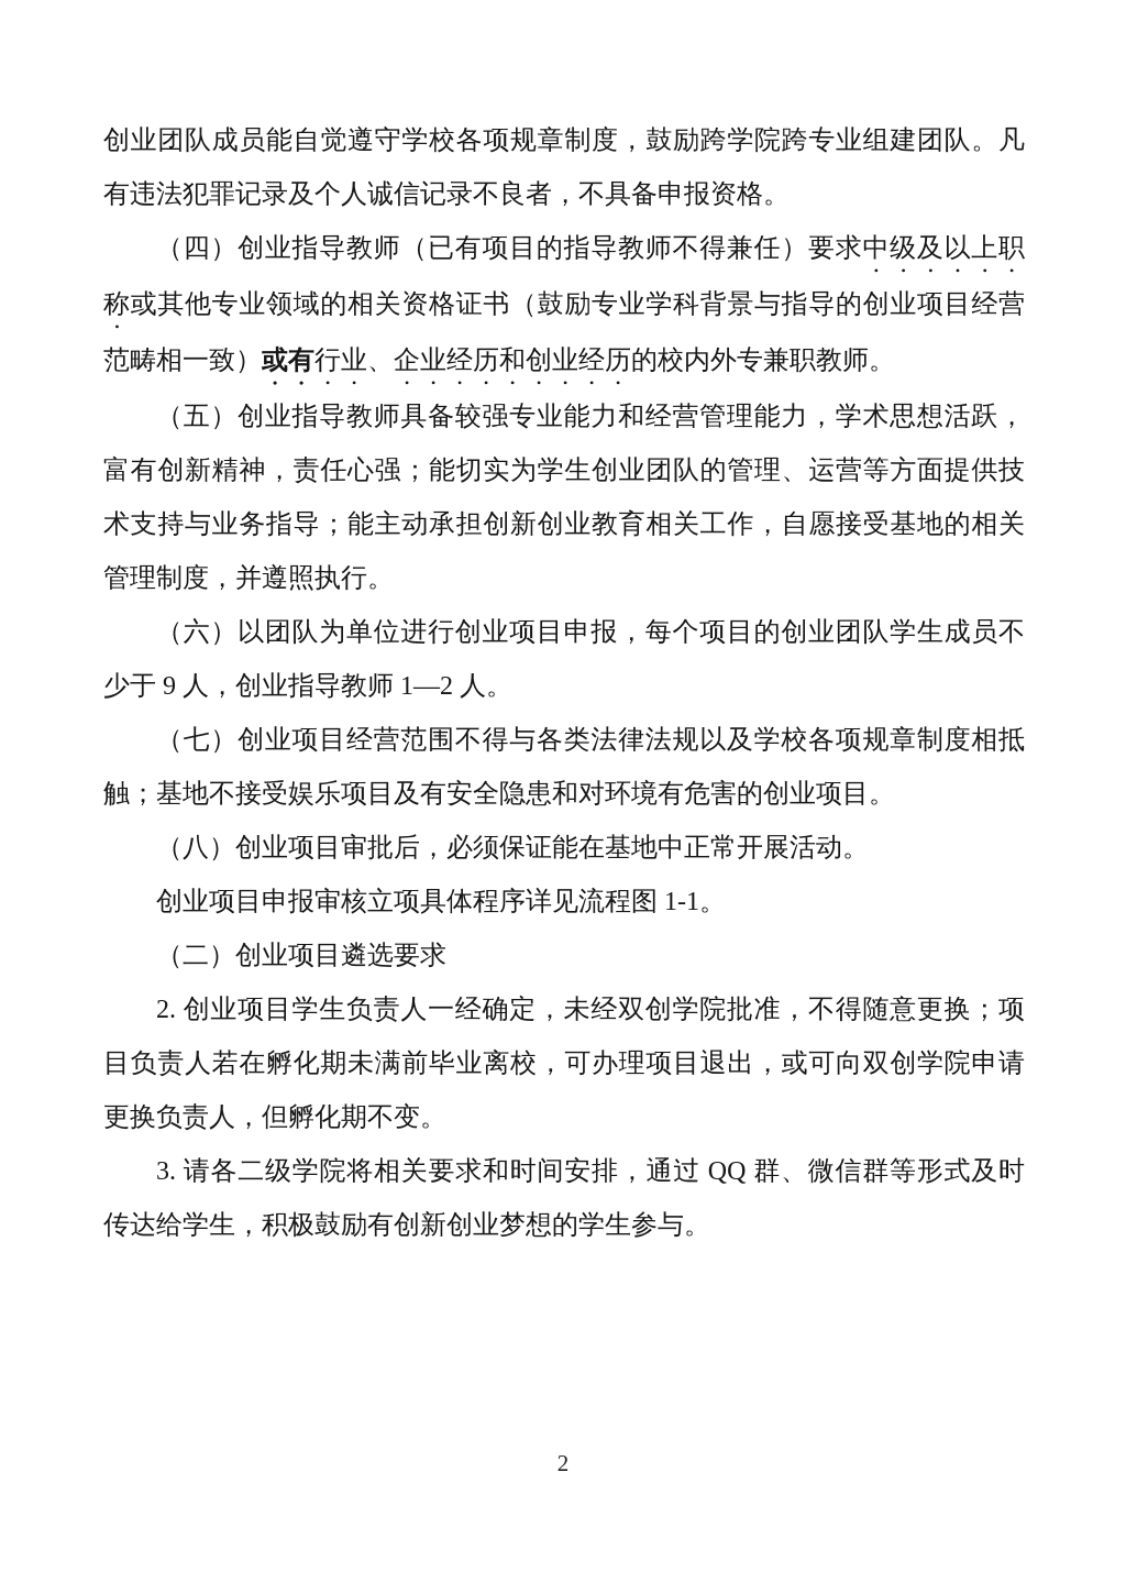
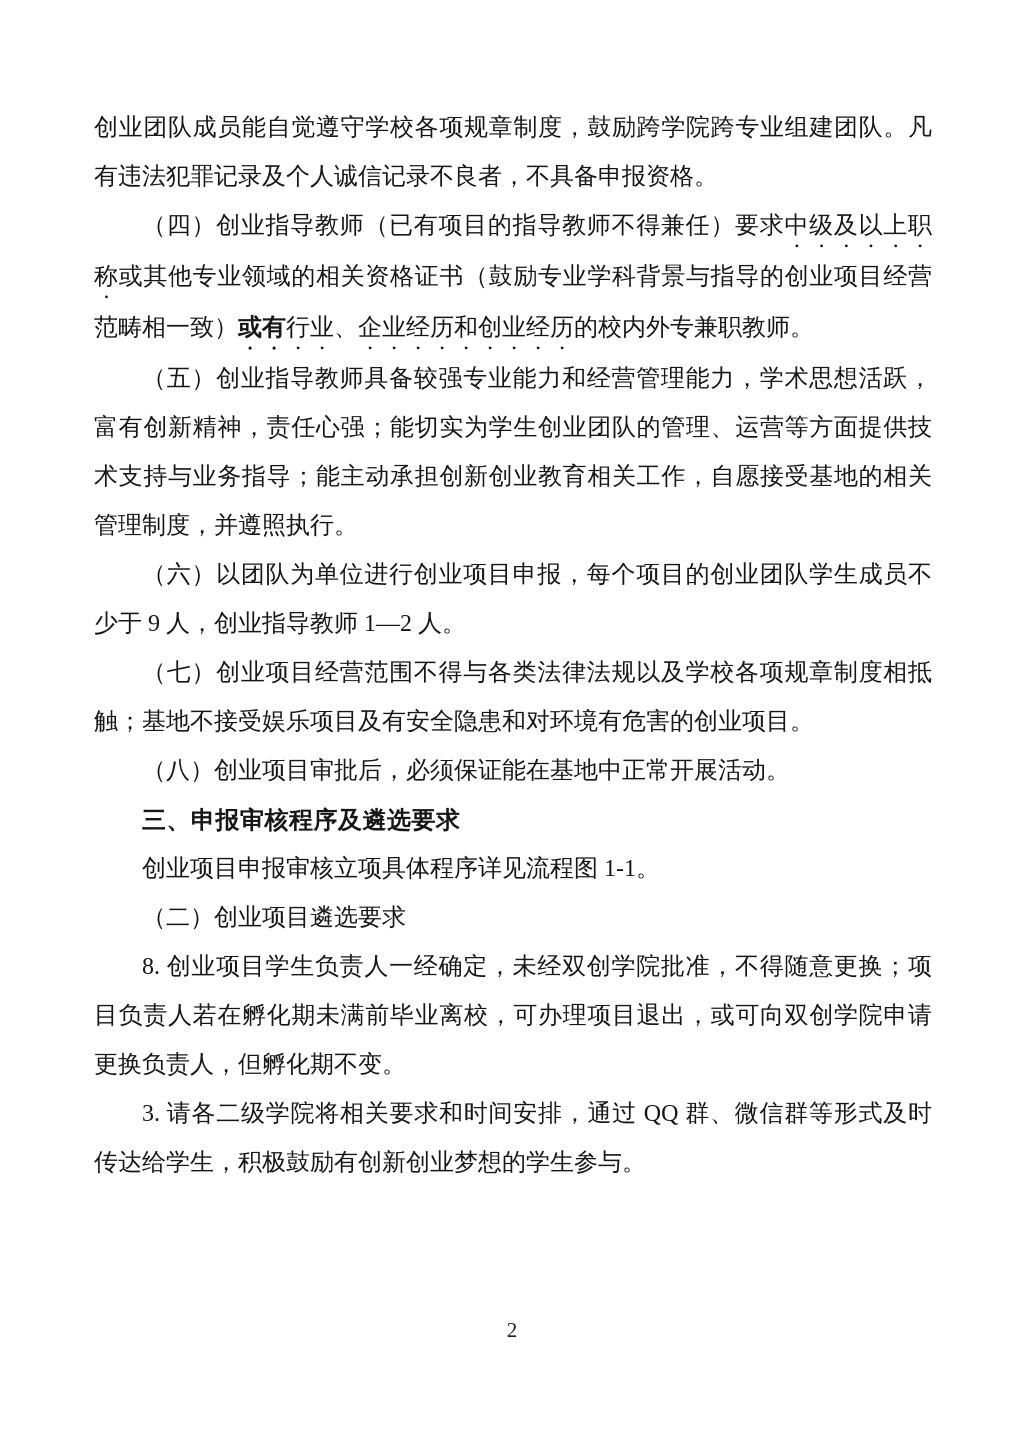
  创业团队成员能自觉遵守学校各项规章制度，鼓励跨学院跨专业组建团队。凡有违法犯罪记录及个人诚信记录不良者，不具备申报资格。
  （四）创业指导教师（已有项目的指导教师不得兼任）要求中级及以上职称或其他专业领域的相关资格证书（鼓励专业学科背景与指导的创业项目经营范畴相一致）或有行业、企业经历和创业经历的校内外专兼职教师。
  （五）创业指导教师具备较强专业能力和经营管理能力，学术思想活跃，富有创新精神，责任心强；能切实为学生创业团队的管理、运营等方面提供技术支持与业务指导；能主动承担创新创业教育相关工作，自愿接受基地的相关管理制度，并遵照执行。
  （六）以团队为单位进行创业项目申报，每个项目的创业团队学生成员不少于 9 人，创业指导教师 1—2 人。
  （七）创业项目经营范围不得与各类法律法规以及学校各项规章制度相抵触；基地不接受娱乐项目及有安全隐患和对环境有危害的创业项目。
  （八）创业项目审批后，必须保证能在基地中正常开展活动。
+ 三、申报审核程序及遴选要求
  创业项目申报审核立项具体程序详见流程图 1-1。
  （二）创业项目遴选要求
- 2. 创业项目学生负责人一经确定，未经双创学院批准，不得随意更换；项目负责人若在孵化期未满前毕业离校，可办理项目退出，或可向双创学院申请更换负责人，但孵化期不变。
+ 8. 创业项目学生负责人一经确定，未经双创学院批准，不得随意更换；项目负责人若在孵化期未满前毕业离校，可办理项目退出，或可向双创学院申请更换负责人，但孵化期不变。
  3. 请各二级学院将相关要求和时间安排，通过 QQ 群、微信群等形式及时传达给学生，积极鼓励有创新创业梦想的学生参与。
  2
